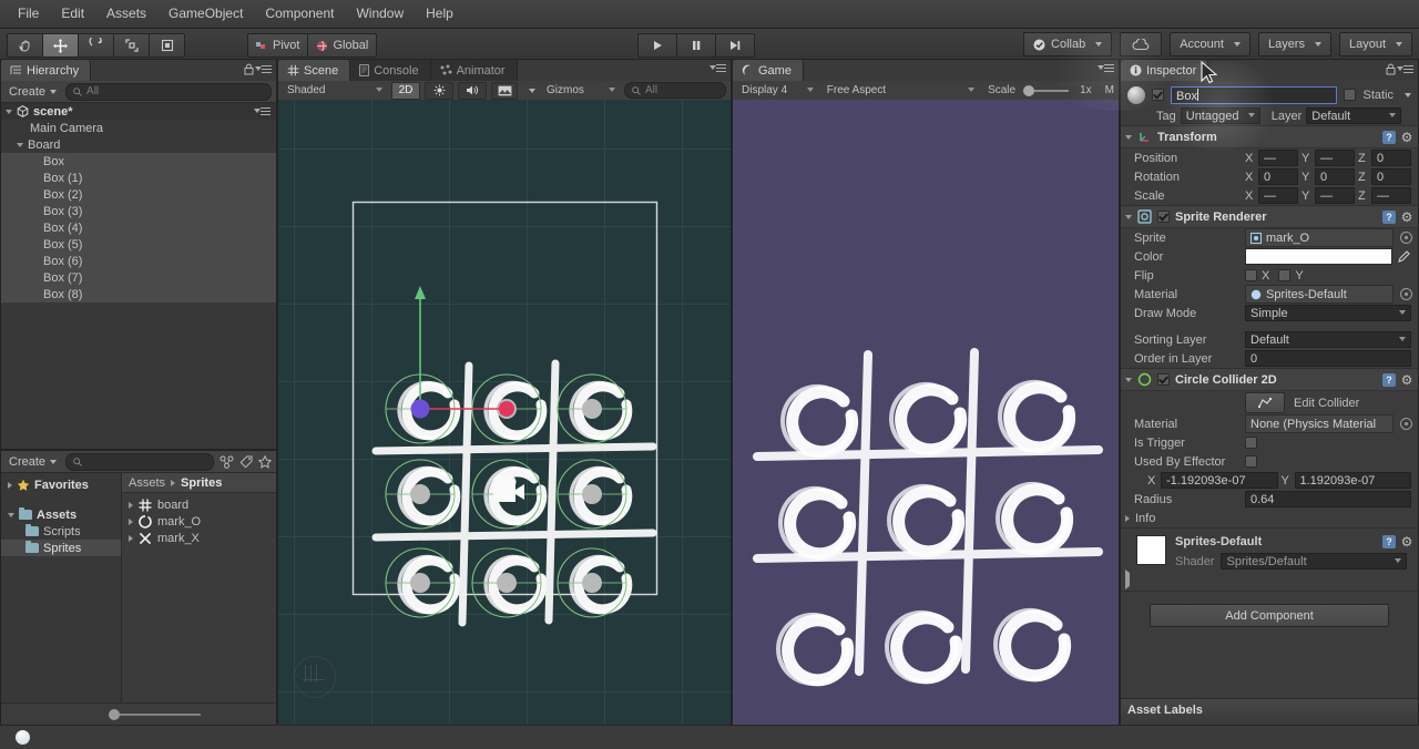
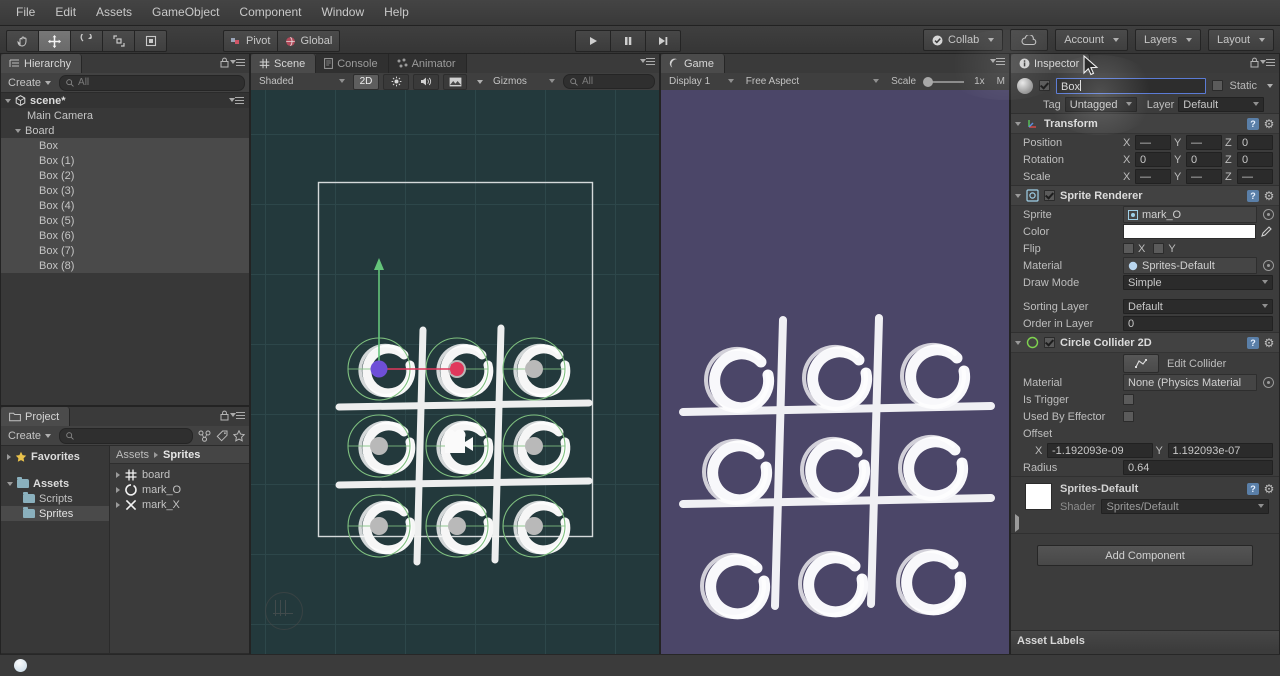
  File
  Edit
  Assets
  GameObject
  Component
  Window
  Help
  Pivot
  Global
  Account
  Layers
  Layout
  Hierarchy
  Create
  All
  scene*
  Main Camera
  Board
  Box
  Box (1)
  Box (2)
  Box (3)
  Box (4)
  Box (5)
  Box (6)
  Box (7)
  Box (8)
+ Project
  Create
  Favorites
  Assets
  Scripts
  Sprites
  Assets
  Sprites
  board
  mark_O
  mark_X
  Scene
  Console
  Animator
  Shaded
  2D
  Gizmos
  All
  Game
- Display 4
+ Display 1
  Free Aspect
  Scale
  Static
  Default
  ?
  ⚙
  Position
  X
  —
  Y
  —
  Z
  0
  Rotation
  X
  0
  Y
  0
  Z
  0
  Scale
  X
  —
  Y
  —
  Z
  —
  Sprite Renderer
  ?
  ⚙
  Sprite
  mark_O
  Color
  Flip
  X
  Y
  Material
  Sprites-Default
  Draw Mode
  Simple
  Sorting Layer
  Default
  Order in Layer
  0
  Circle Collider 2D
  ?
  ⚙
  Edit Collider
  Material
  None (Physics Material
  Is Trigger
  Used By Effector
+ Offset
  X
- -1.192093e-07
+ -1.192093e-09
  Y
  1.192093e-07
  Radius
  0.64
- Info
  Sprites-Default
  ?
  ⚙
  Shader
  Sprites/Default
  Add Component
  Asset Labels
